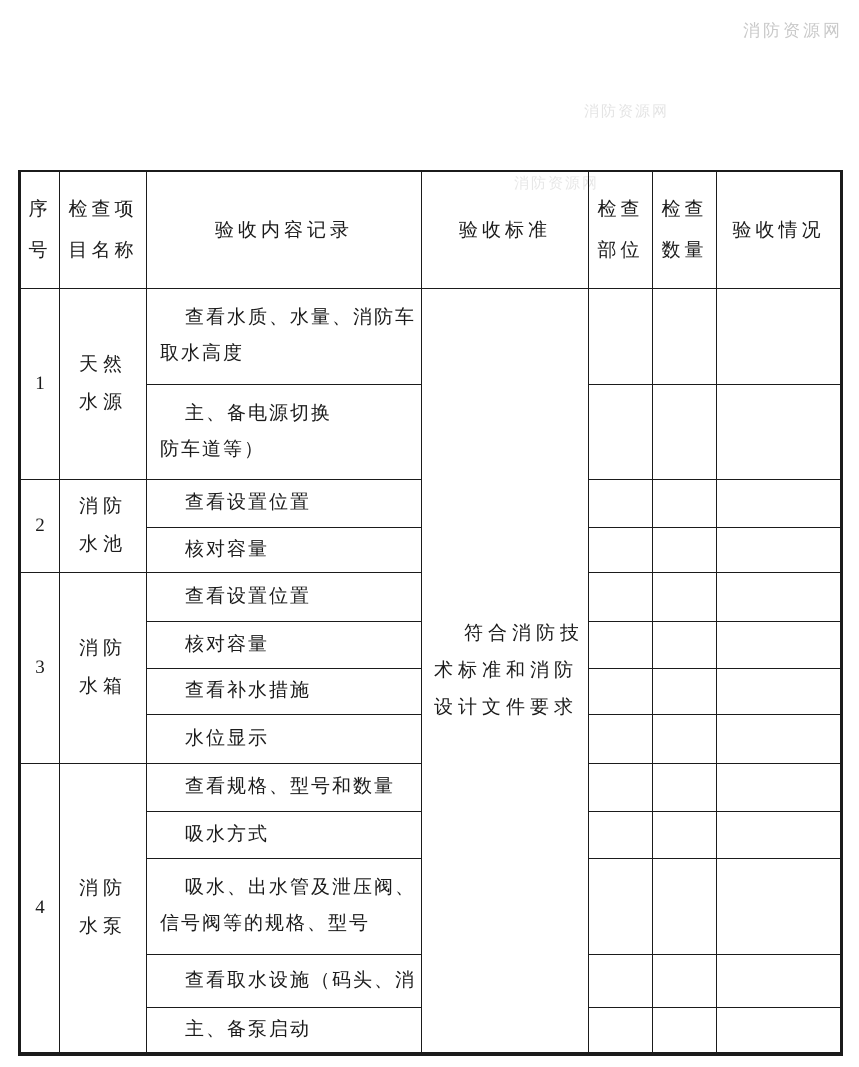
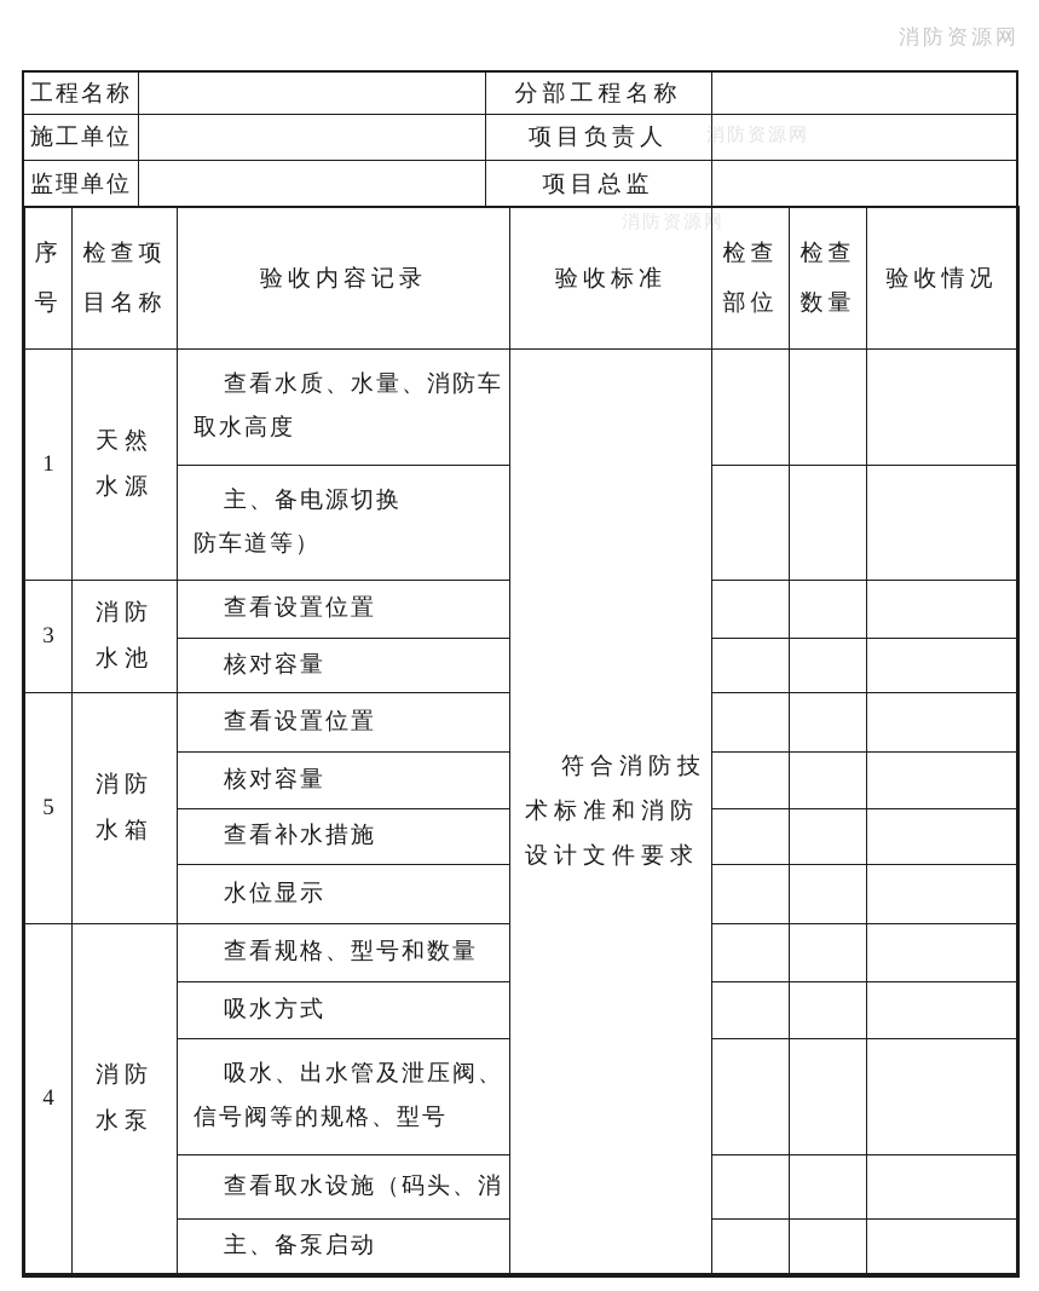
  消防资源网
  消防资源网
  消防资源网
+ 工程名称		分部工程名称
+ 施工单位		项目负责人
+ 监理单位		项目总监
  序 号	检查项 目名称	验收内容记录	验收标准	检查 部位	检查 数量	验收情况
  1	天然 水源	查看水质、水量、消防车 取水高度	符合消防技 术标准和消防 设计文件要求
  主、备电源切换 防车道等）
- 2	消防 水池	查看设置位置
+ 3	消防 水池	查看设置位置
  核对容量
- 3	消防 水箱	查看设置位置
+ 5	消防 水箱	查看设置位置
  核对容量
  查看补水措施
  水位显示
  4	消防 水泵	查看规格、型号和数量
  吸水方式
  吸水、出水管及泄压阀、 信号阀等的规格、型号
  查看取水设施（码头、消
  主、备泵启动
